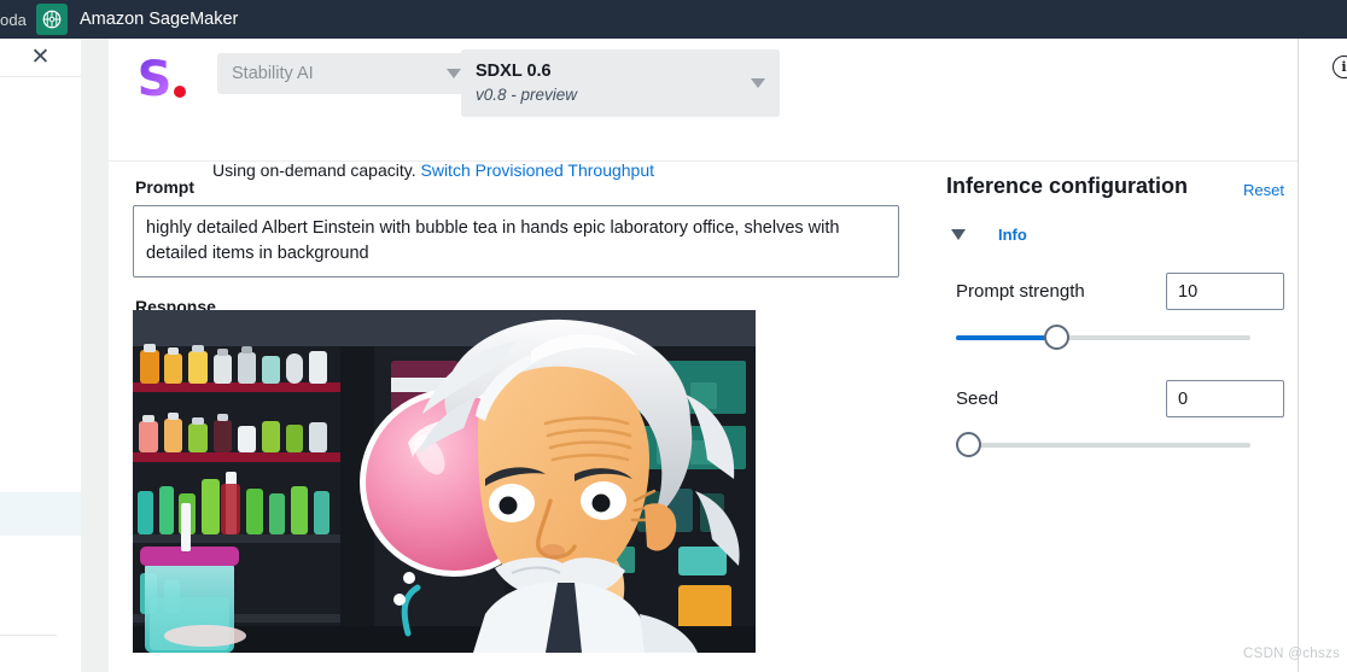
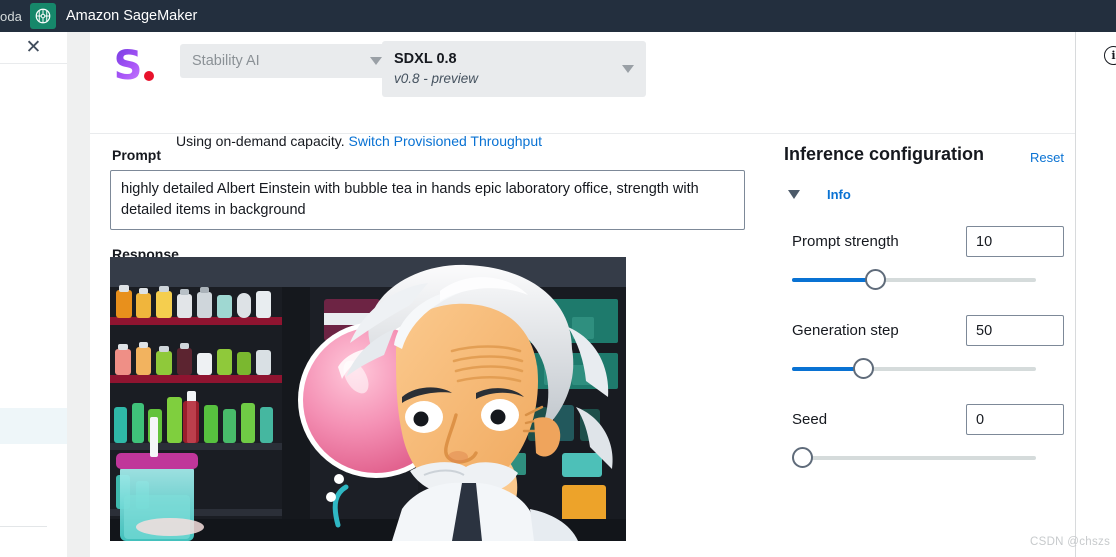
  oda
  Amazon SageMaker
  ✕
  S
  Stability AI
- SDXL 0.6
+ SDXL 0.8
  v0.8 - preview
  Using on-demand capacity. Switch Provisioned Throughput
  Prompt
- highly detailed Albert Einstein with bubble tea in hands epic laboratory office, shelves with detailed items in background
+ highly detailed Albert Einstein with bubble tea in hands epic laboratory office, strength with detailed items in background
  Response
  Reset
  Inference configuration
  Info
  Prompt strength
  10
+ Generation step
+ 50
  Seed
  0
  i
  CSDN @chszs
